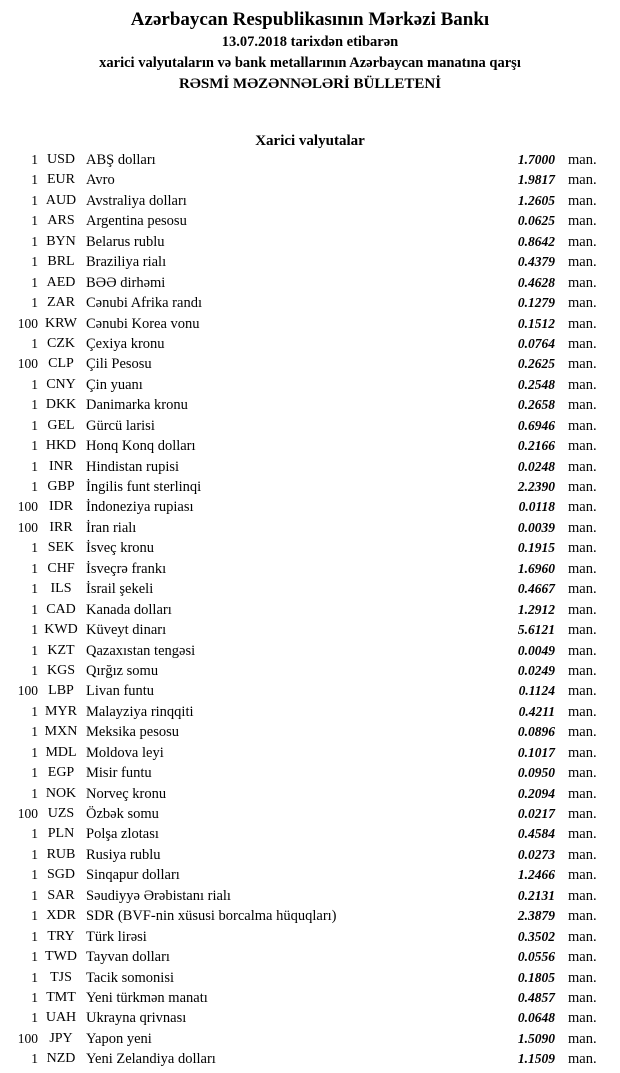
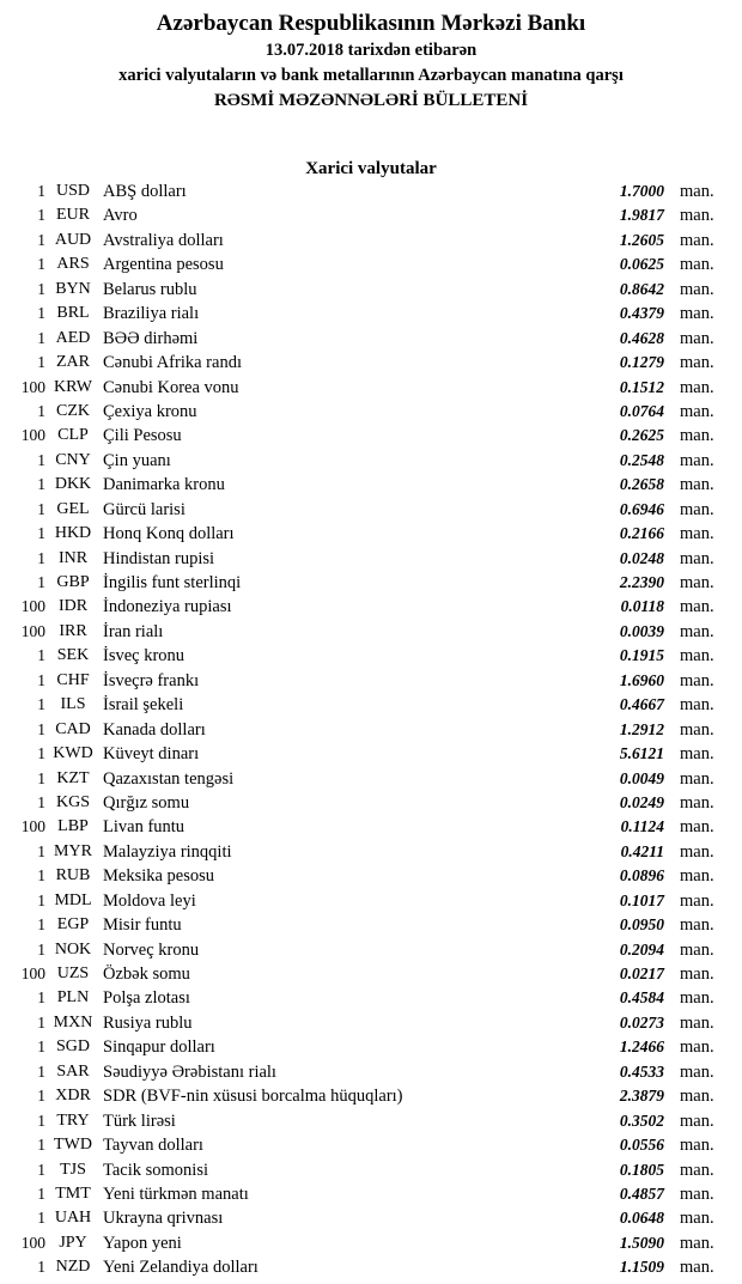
  Azərbaycan Respublikasının Mərkəzi Bankı
  13.07.2018 tarixdən etibarən
  xarici valyutaların və bank metallarının Azərbaycan manatına qarşı
  RƏSMİ MƏZƏNNƏLƏRİ BÜLLETENİ
  Xarici valyutalar
  1
  USD
  ABŞ dolları
  1.7000
  man.
  1
  EUR
  Avro
  1.9817
  man.
  1
  AUD
  Avstraliya dolları
  1.2605
  man.
  1
  ARS
  Argentina pesosu
  0.0625
  man.
  1
  BYN
  Belarus rublu
  0.8642
  man.
  1
  BRL
  Braziliya rialı
  0.4379
  man.
  1
  AED
  BƏƏ dirhəmi
  0.4628
  man.
  1
  ZAR
  Cənubi Afrika randı
  0.1279
  man.
  100
  KRW
  Cənubi Korea vonu
  0.1512
  man.
  1
  CZK
  Çexiya kronu
  0.0764
  man.
  100
  CLP
  Çili Pesosu
  0.2625
  man.
  1
  CNY
  Çin yuanı
  0.2548
  man.
  1
  DKK
  Danimarka kronu
  0.2658
  man.
  1
  GEL
  Gürcü larisi
  0.6946
  man.
  1
  HKD
  Honq Konq dolları
  0.2166
  man.
  1
  INR
  Hindistan rupisi
  0.0248
  man.
  1
  GBP
  İngilis funt sterlinqi
  2.2390
  man.
  100
  IDR
  İndoneziya rupiası
  0.0118
  man.
  100
  IRR
  İran rialı
  0.0039
  man.
  1
  SEK
  İsveç kronu
  0.1915
  man.
  1
  CHF
  İsveçrə frankı
  1.6960
  man.
  1
  ILS
  İsrail şekeli
  0.4667
  man.
  1
  CAD
  Kanada dolları
  1.2912
  man.
  1
  KWD
  Küveyt dinarı
  5.6121
  man.
  1
  KZT
  Qazaxıstan tengəsi
  0.0049
  man.
  1
  KGS
  Qırğız somu
  0.0249
  man.
  100
  LBP
  Livan funtu
  0.1124
  man.
  1
  MYR
  Malayziya rinqqiti
  0.4211
  man.
  1
- MXN
+ RUB
  Meksika pesosu
  0.0896
  man.
  1
  MDL
  Moldova leyi
  0.1017
  man.
  1
  EGP
  Misir funtu
  0.0950
  man.
  1
  NOK
  Norveç kronu
  0.2094
  man.
  100
  UZS
  Özbək somu
  0.0217
  man.
  1
  PLN
  Polşa zlotası
  0.4584
  man.
  1
- RUB
+ MXN
  Rusiya rublu
  0.0273
  man.
  1
  SGD
  Sinqapur dolları
  1.2466
  man.
  1
  SAR
  Səudiyyə Ərəbistanı rialı
- 0.2131
+ 0.4533
  man.
  1
  XDR
  SDR (BVF-nin xüsusi borcalma hüquqları)
  2.3879
  man.
  1
  TRY
  Türk lirəsi
  0.3502
  man.
  1
  TWD
  Tayvan dolları
  0.0556
  man.
  1
  TJS
  Tacik somonisi
  0.1805
  man.
  1
  TMT
  Yeni türkmən manatı
  0.4857
  man.
  1
  UAH
  Ukrayna qrivnası
  0.0648
  man.
  100
  JPY
  Yapon yeni
  1.5090
  man.
  1
  NZD
  Yeni Zelandiya dolları
  1.1509
  man.
